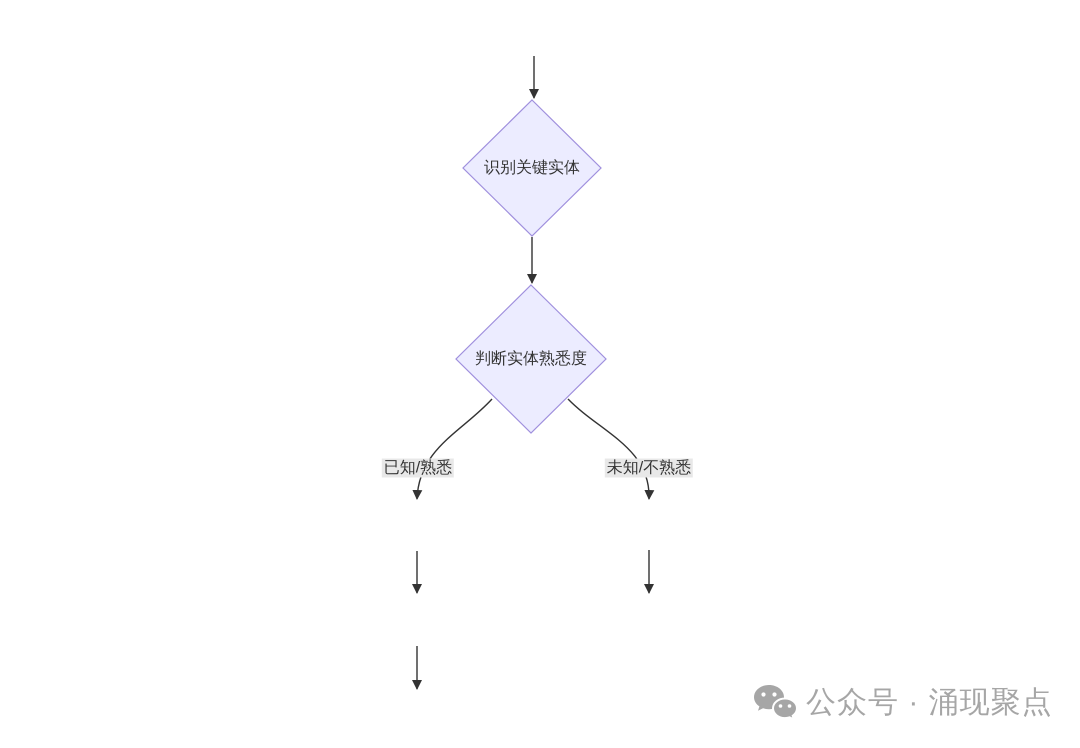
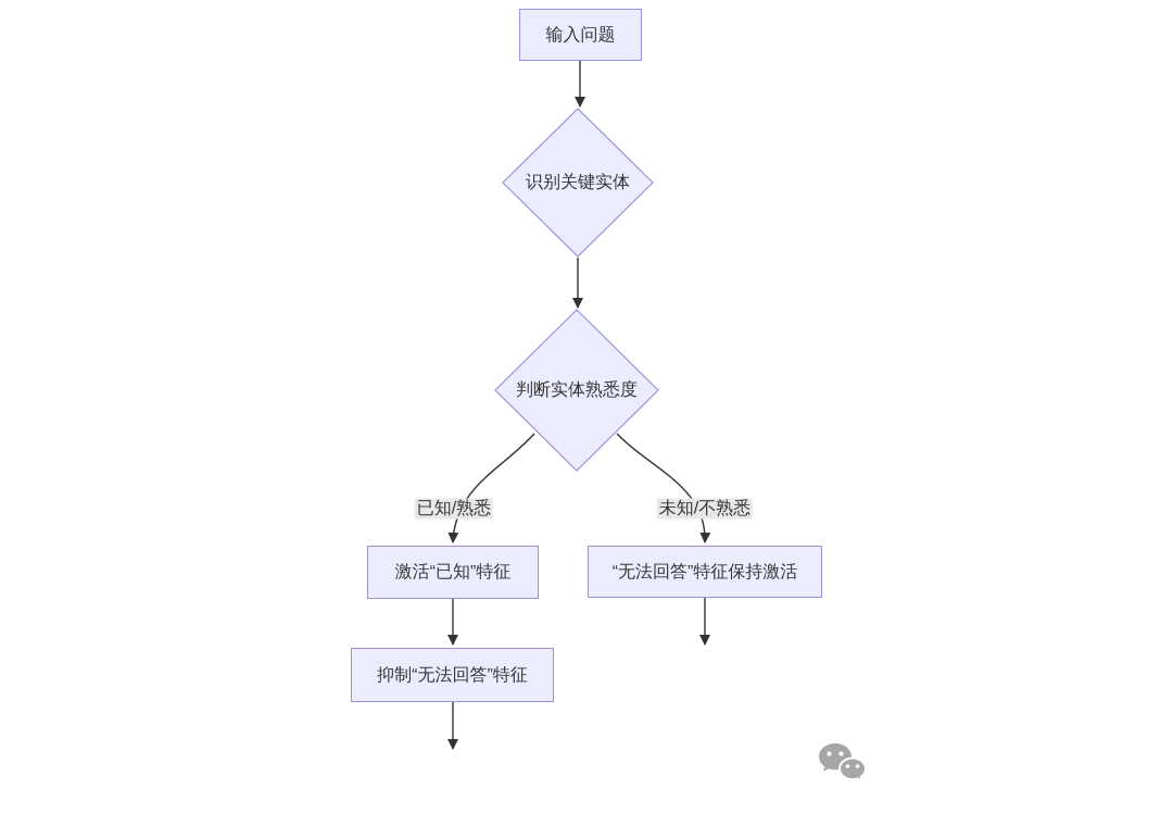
+ 输入问题
+ 激活“已知”特征
+ 抑制“无法回答”特征
+ “无法回答”特征保持激活
  识别关键实体
  判断实体熟悉度
  已知/熟悉
  未知/不熟悉
- 公众号 · 涌现聚点
